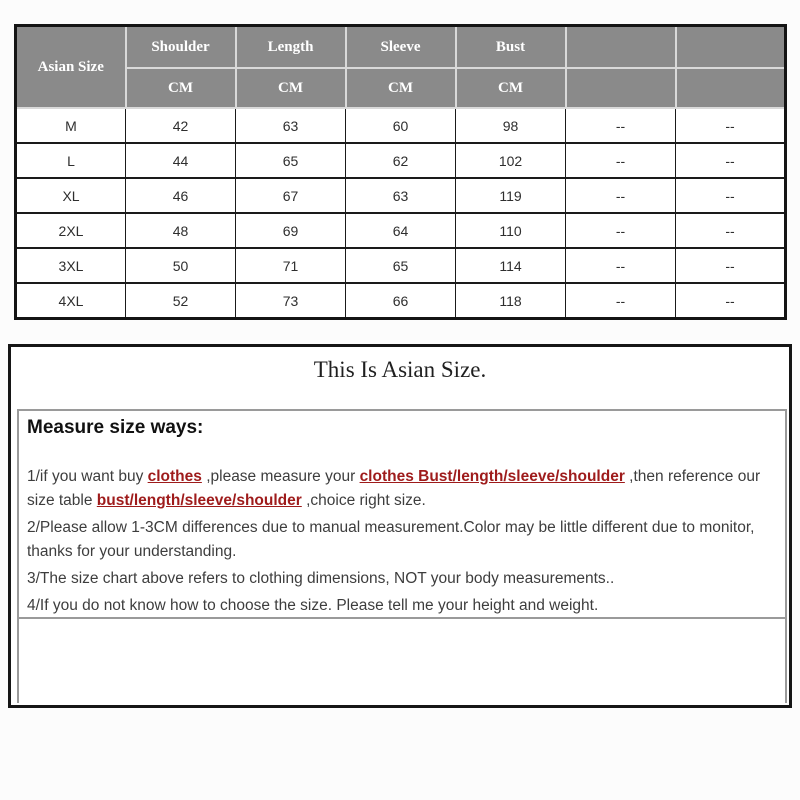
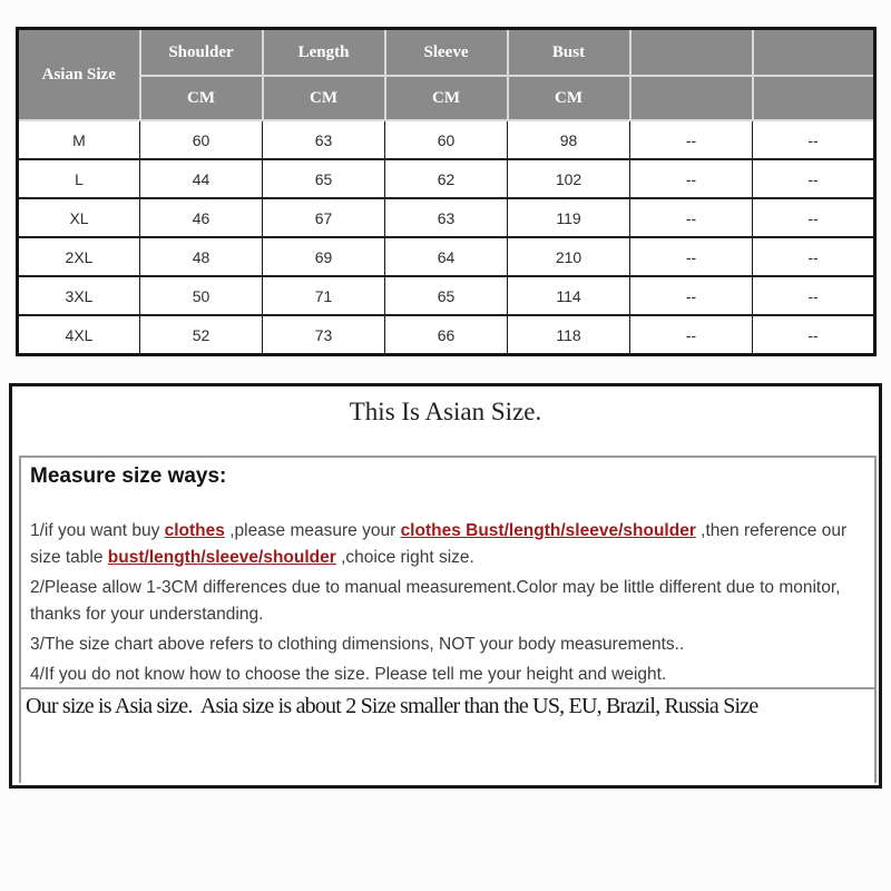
  Asian Size	Shoulder	Length	Sleeve	Bust
  CM	CM	CM	CM
- M	42	63	60	98	--	--
+ M	60	63	60	98	--	--
  L	44	65	62	102	--	--
  XL	46	67	63	119	--	--
- 2XL	48	69	64	110	--	--
+ 2XL	48	69	64	210	--	--
  3XL	50	71	65	114	--	--
  4XL	52	73	66	118	--	--
  This Is Asian Size.
  Measure size ways:
  1/if you want buy clothes ,please measure your clothes Bust/length/sleeve/shoulder ,then reference our size table bust/length/sleeve/shoulder ,choice right size.
  2/Please allow 1-3CM differences due to manual measurement.Color may be little different due to monitor, thanks for your understanding.
  3/The size chart above refers to clothing dimensions, NOT your body measurements..
  4/If you do not know how to choose the size. Please tell me your height and weight.
+ Our size is Asia size. Asia size is about 2 Size smaller than the US, EU, Brazil, Russia Size
